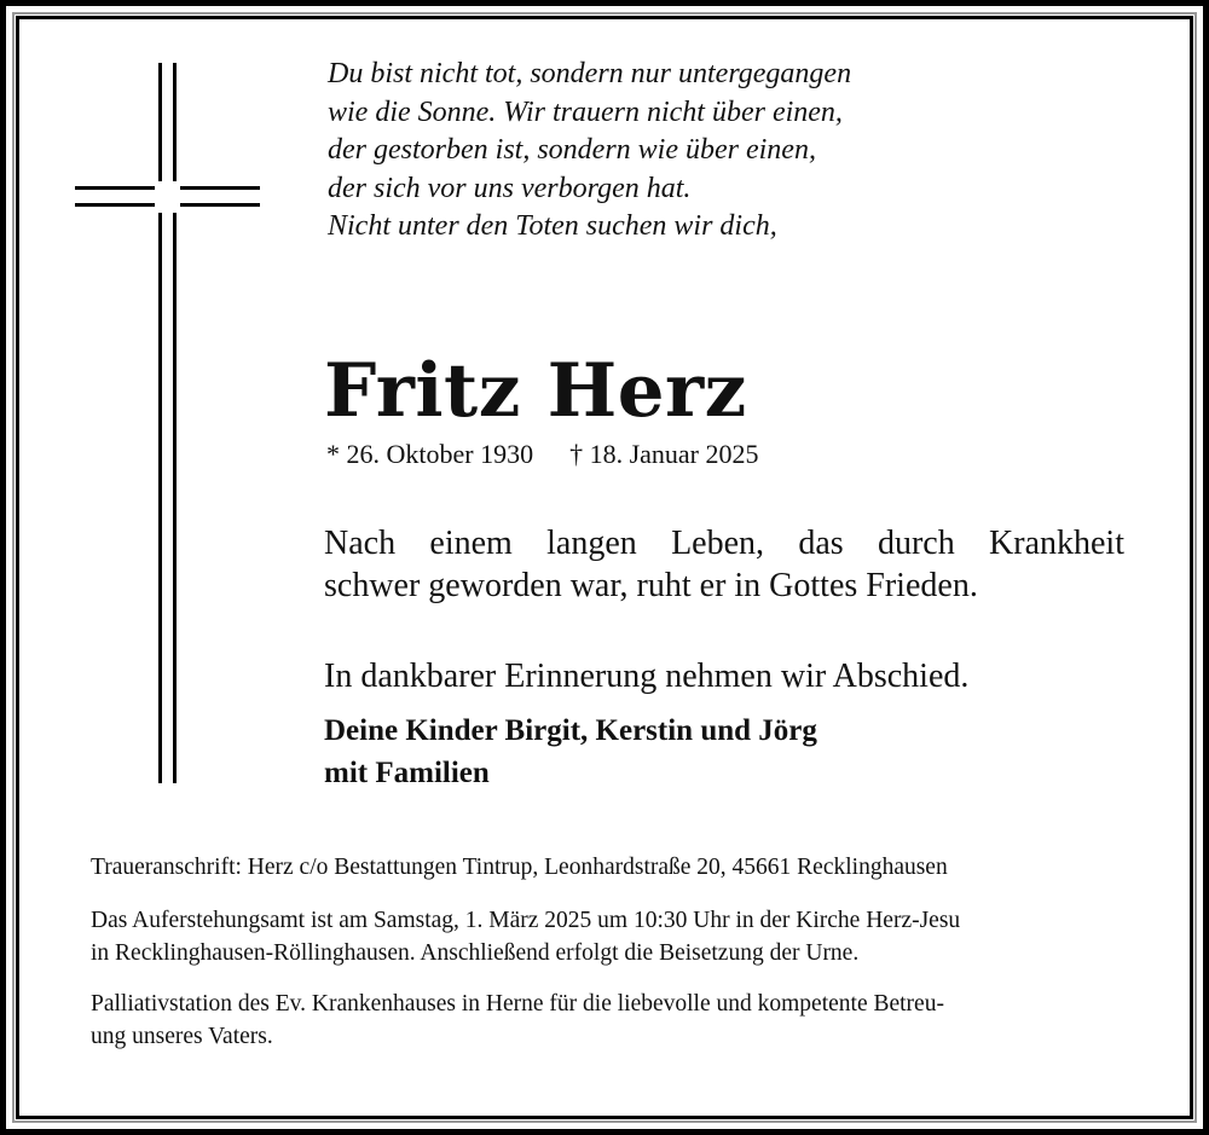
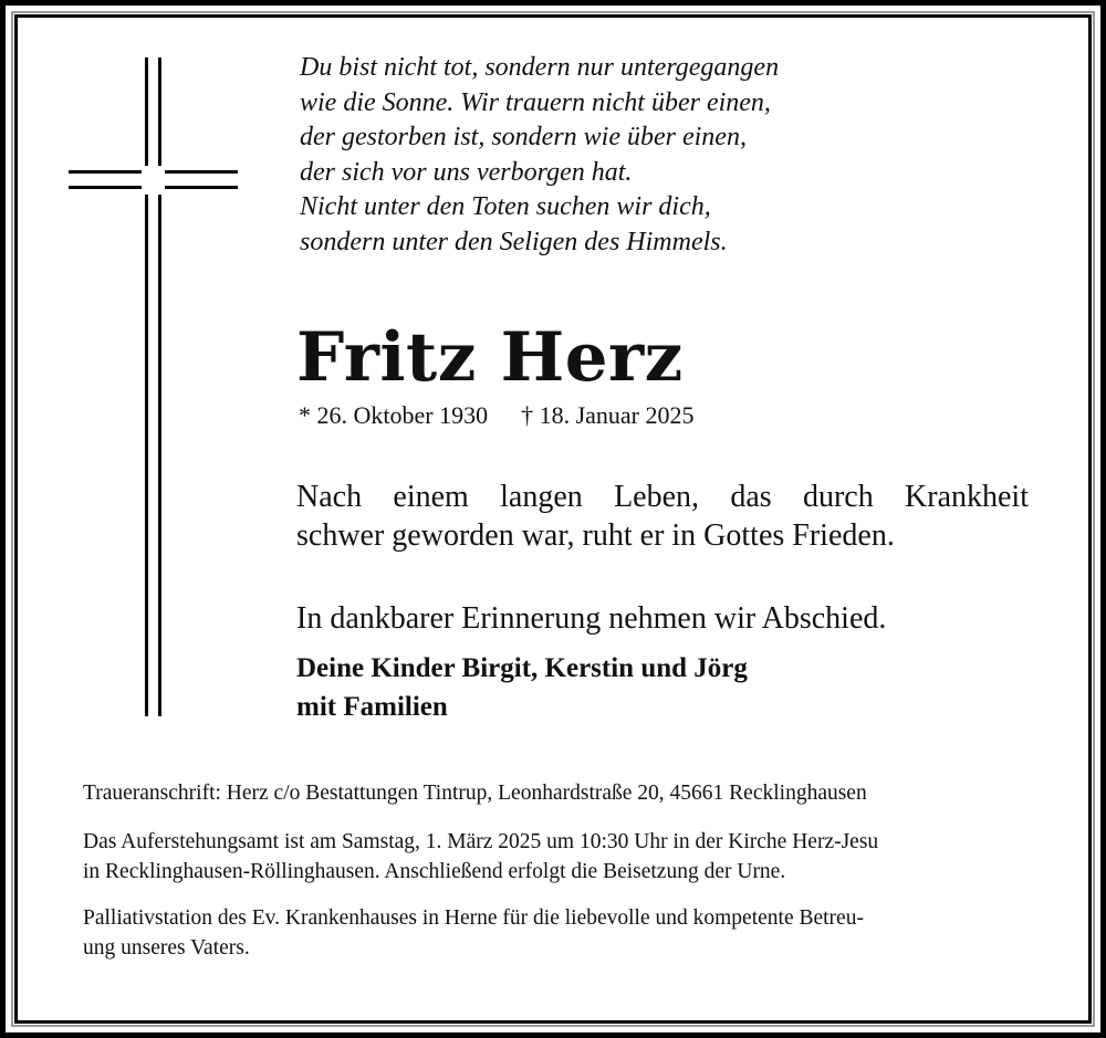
  Du bist nicht tot, sondern nur untergegangen
  wie die Sonne. Wir trauern nicht über einen,
  der gestorben ist, sondern wie über einen,
  der sich vor uns verborgen hat.
  Nicht unter den Toten suchen wir dich,
+ sondern unter den Seligen des Himmels.
  Fritz Herz
  * 26. Oktober 1930 † 18. Januar 2025
  Nach einem langen Leben, das durch Krankheit
  schwer geworden war, ruht er in Gottes Frieden.
  In dankbarer Erinnerung nehmen wir Abschied.
  Deine Kinder Birgit, Kerstin und Jörg
  mit Familien
  Traueranschrift: Herz c/o Bestattungen Tintrup, Leonhardstraße 20, 45661 Recklinghausen
  Das Auferstehungsamt ist am Samstag, 1. März 2025 um 10:30 Uhr in der Kirche Herz-Jesu
  in Recklinghausen-Röllinghausen. Anschließend erfolgt die Beisetzung der Urne.
  Palliativstation des Ev. Krankenhauses in Herne für die liebevolle und kompetente Betreu-
  ung unseres Vaters.
